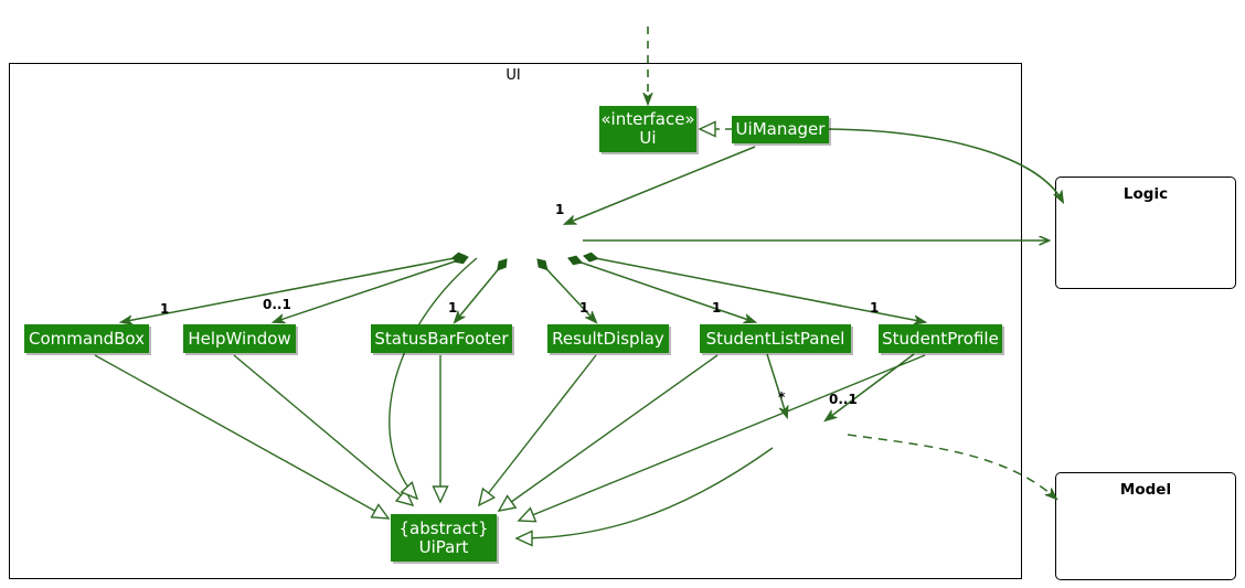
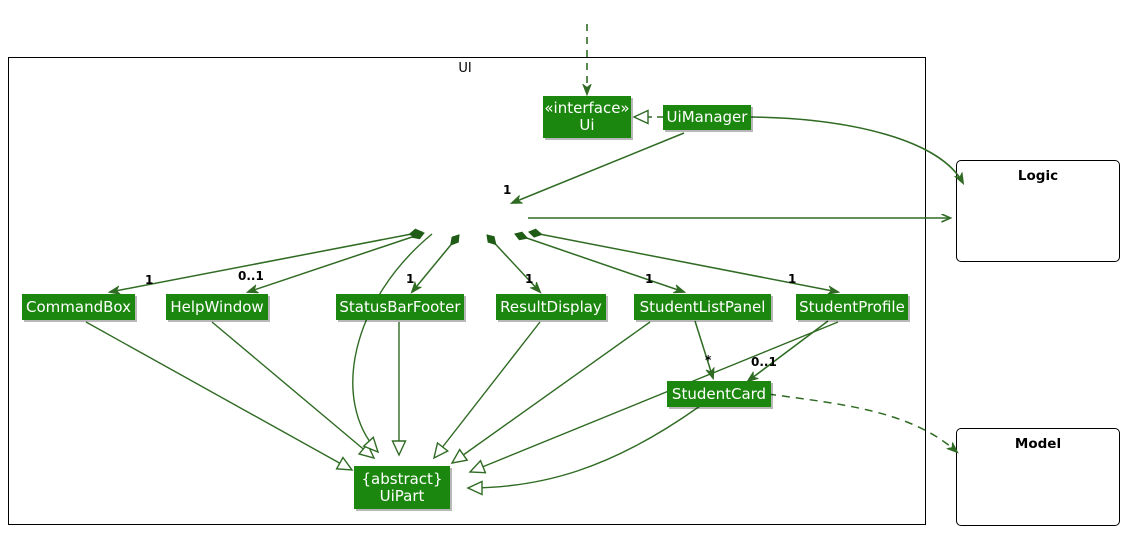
  UI
  Logic
  Model
  «interface»
  Ui
  UiManager
  CommandBox
  HelpWindow
  StatusBarFooter
  ResultDisplay
  StudentListPanel
  StudentProfile
+ StudentCard
  {abstract}
  UiPart
  1
  1
  0..1
  1
  1
  1
  1
  *
  0..1
